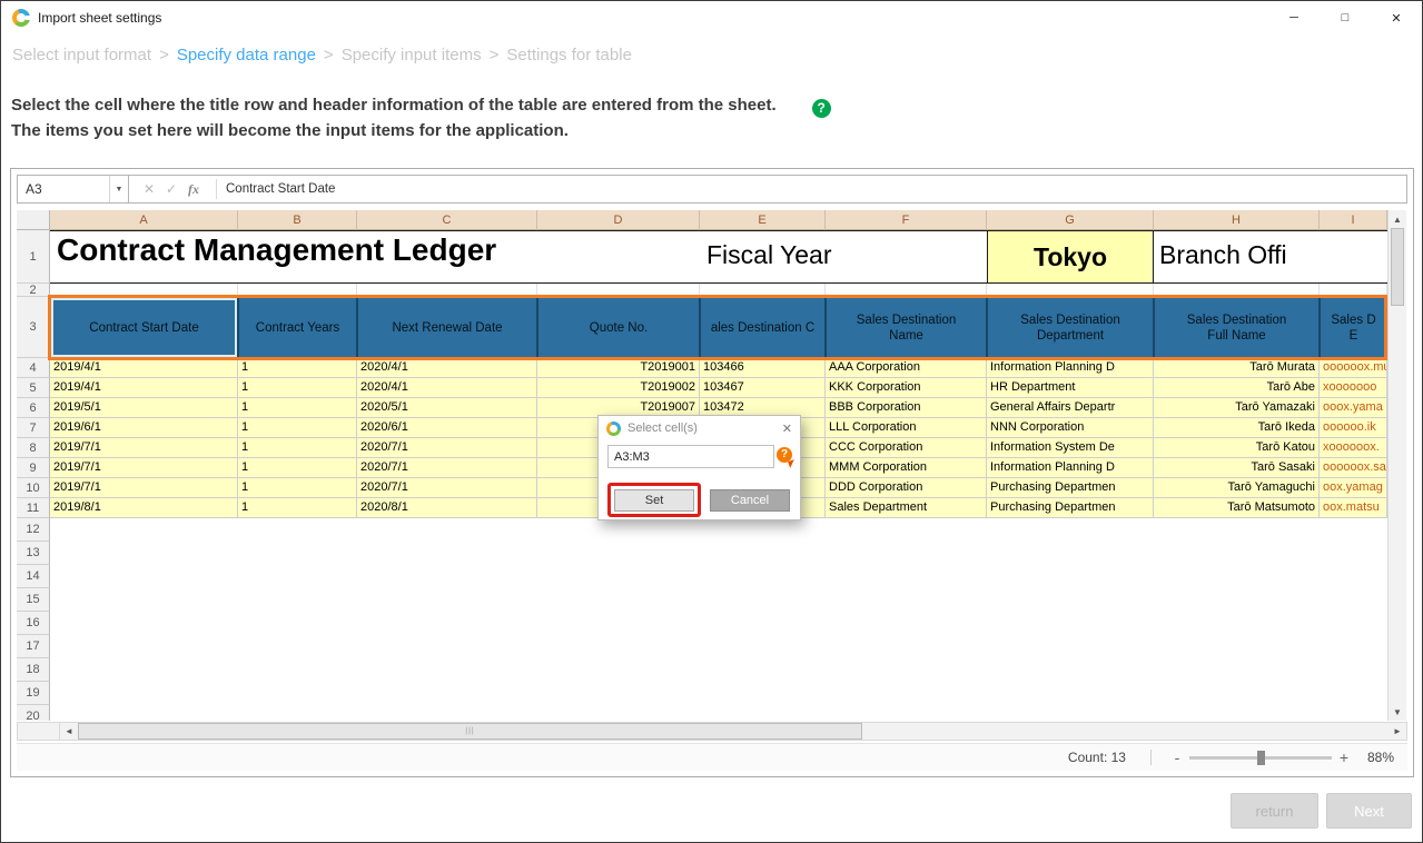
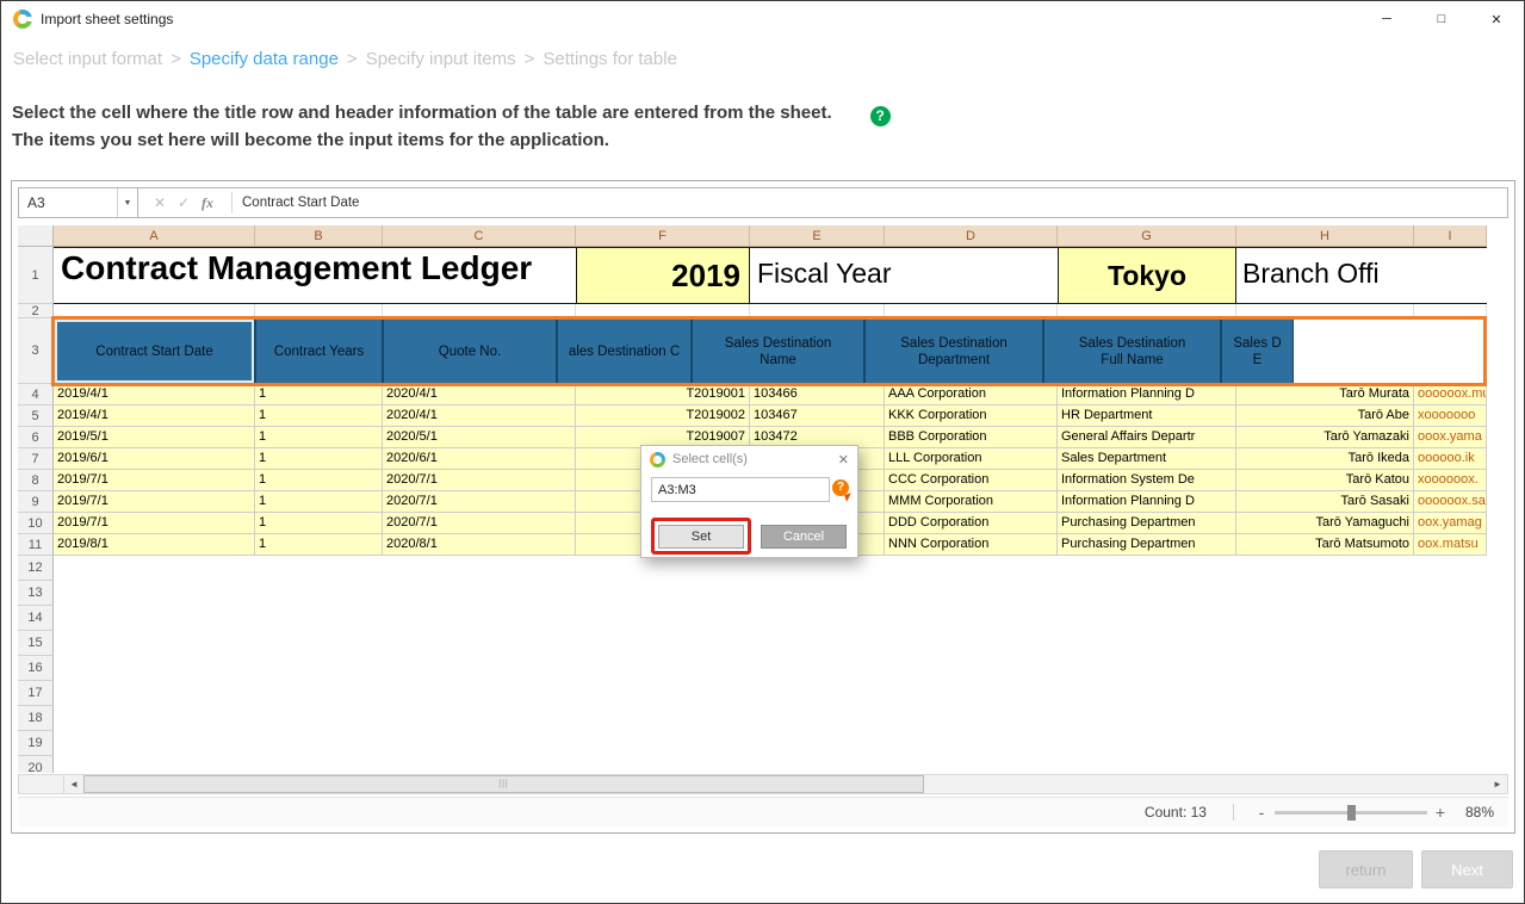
  Import sheet settings
  ─
  □
  ✕
  Select input format > Specify data range > Specify input items > Settings for table
  Select the cell where the title row and header information of the table are entered from the sheet. ?
  The items you set here will become the input items for the application.
  A3
  ✕
  ✓
  fx
  Contract Start Date
  A
  B
  C
- D
+ F
  E
- F
+ D
  G
  H
  I
  1
  Contract Management Ledger
+ 2019
  Fiscal Year
  Tokyo
  Branch Offi
  2
  3
  Contract Start Date
  Contract Years
- Next Renewal Date
  Quote No.
  ales Destination C
  Sales Destination
  Name
  Sales Destination
  Department
  Sales Destination
  Full Name
  Sales D
  E
  4
  2019/4/1
  1
  2020/4/1
  T2019001
  103466
  AAA Corporation
  Information Planning D
  Tarō Murata
  oooooox.mu
  5
  2019/4/1
  1
  2020/4/1
  T2019002
  103467
  KKK Corporation
  HR Department
  Tarō Abe
  xooooooo
  6
  2019/5/1
  1
  2020/5/1
  T2019007
  103472
  BBB Corporation
  General Affairs Departr
  Tarō Yamazaki
  ooox.yama
  7
  2019/6/1
  1
  2020/6/1
  LLL Corporation
- NNN Corporation
+ Sales Department
  Tarō Ikeda
  oooooo.ik
  8
  2019/7/1
  1
  2020/7/1
  CCC Corporation
  Information System De
  Tarō Katou
  xoooooox.
  9
  2019/7/1
  1
  2020/7/1
  MMM Corporation
  Information Planning D
  Tarō Sasaki
  oooooox.sa
  10
  2019/7/1
  1
  2020/7/1
  DDD Corporation
  Purchasing Departmen
  Tarō Yamaguchi
  oox.yamag
  11
  2019/8/1
  1
  2020/8/1
- Sales Department
+ NNN Corporation
  Purchasing Departmen
  Tarō Matsumoto
  oox.matsu
  12
  13
  14
  15
  16
  17
  18
  19
  20
- ▲
- ▼
  ◄
  ►
  Count: 13
  -
  +
  88%
  Select cell(s)
  ✕
  A3:M3
  ?
  Set
  Cancel
  return
  Next
